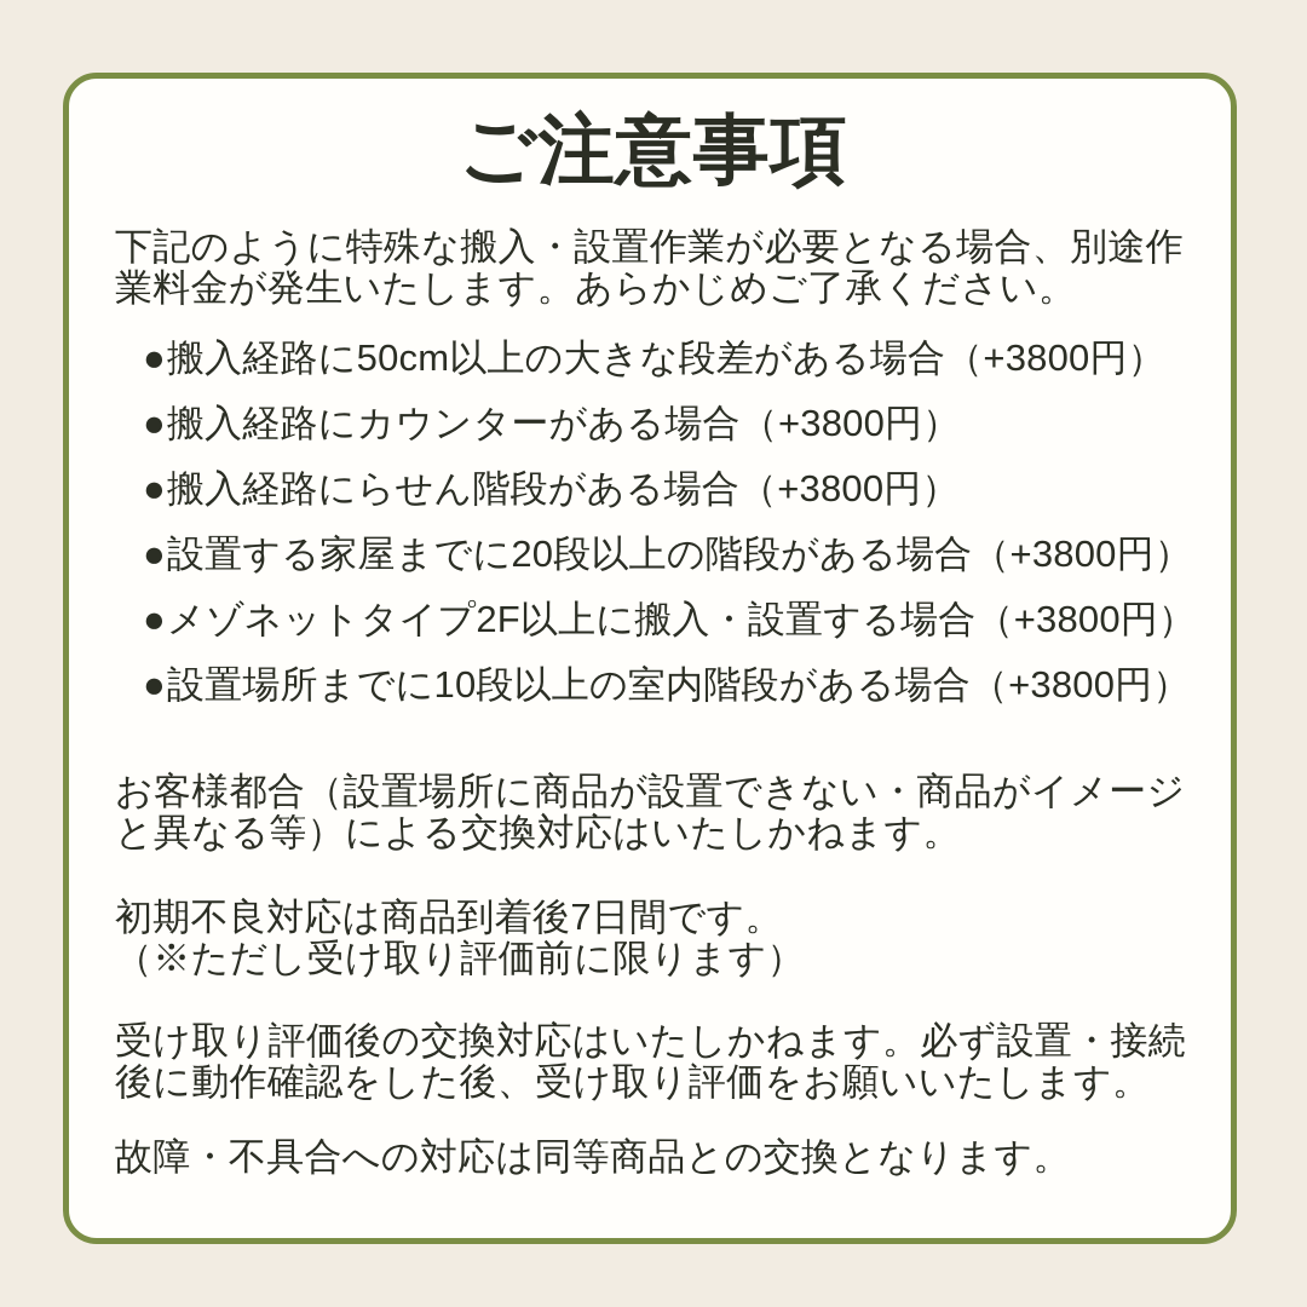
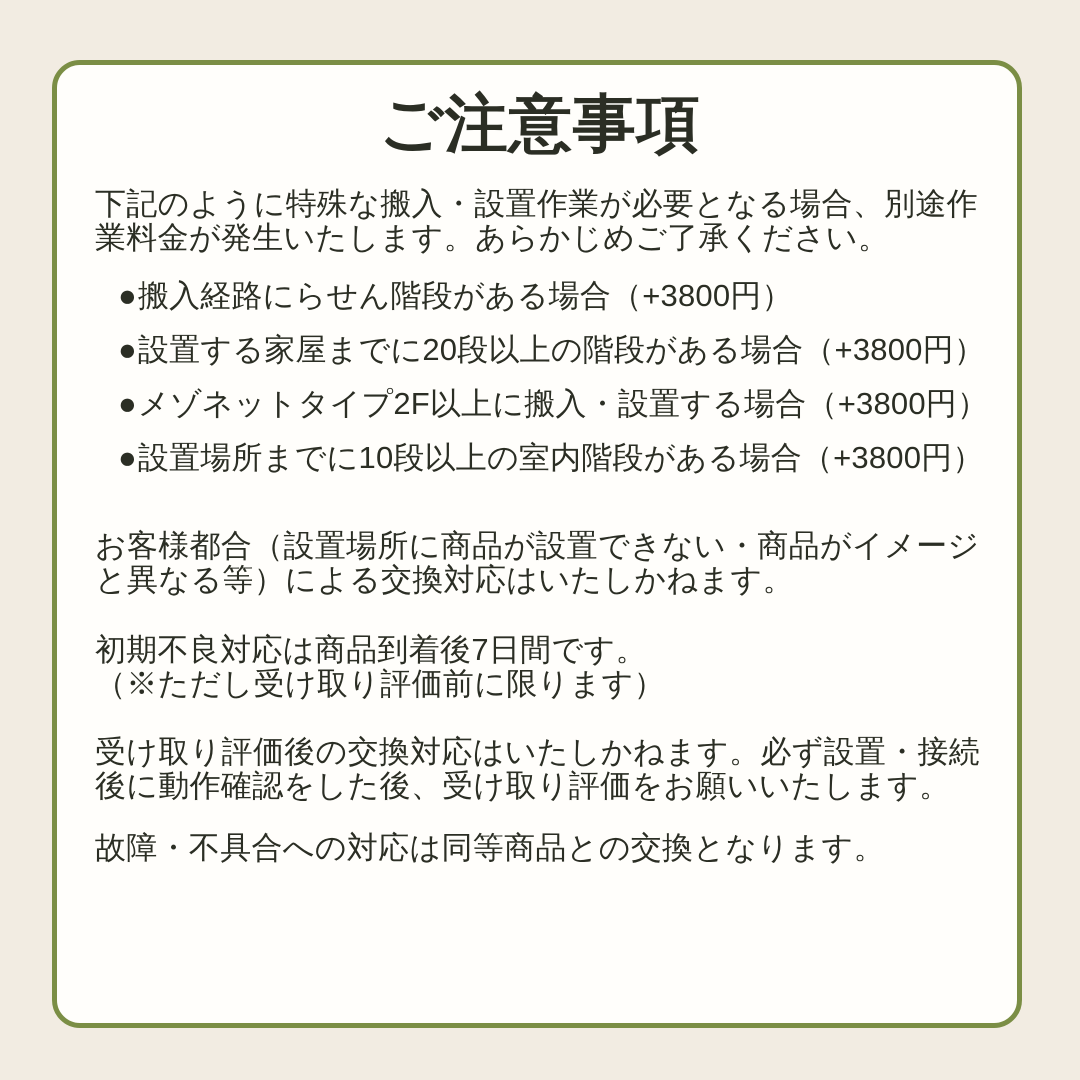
  ご注意事項
  下記のように特殊な搬入・設置作業が必要となる場合、別途作業料金が発生いたします。あらかじめご了承ください。
- ●搬入経路に50cm以上の大きな段差がある場合（+3800円）
- ●搬入経路にカウンターがある場合（+3800円）
  ●搬入経路にらせん階段がある場合（+3800円）
  ●設置する家屋までに20段以上の階段がある場合（+3800円）
  ●メゾネットタイプ2F以上に搬入・設置する場合（+3800円）
  ●設置場所までに10段以上の室内階段がある場合（+3800円）
  お客様都合（設置場所に商品が設置できない・商品がイメージと異なる等）による交換対応はいたしかねます。
  初期不良対応は商品到着後7日間です。
  （※ただし受け取り評価前に限ります）
  受け取り評価後の交換対応はいたしかねます。必ず設置・接続後に動作確認をした後、受け取り評価をお願いいたします。
  故障・不具合への対応は同等商品との交換となります。
